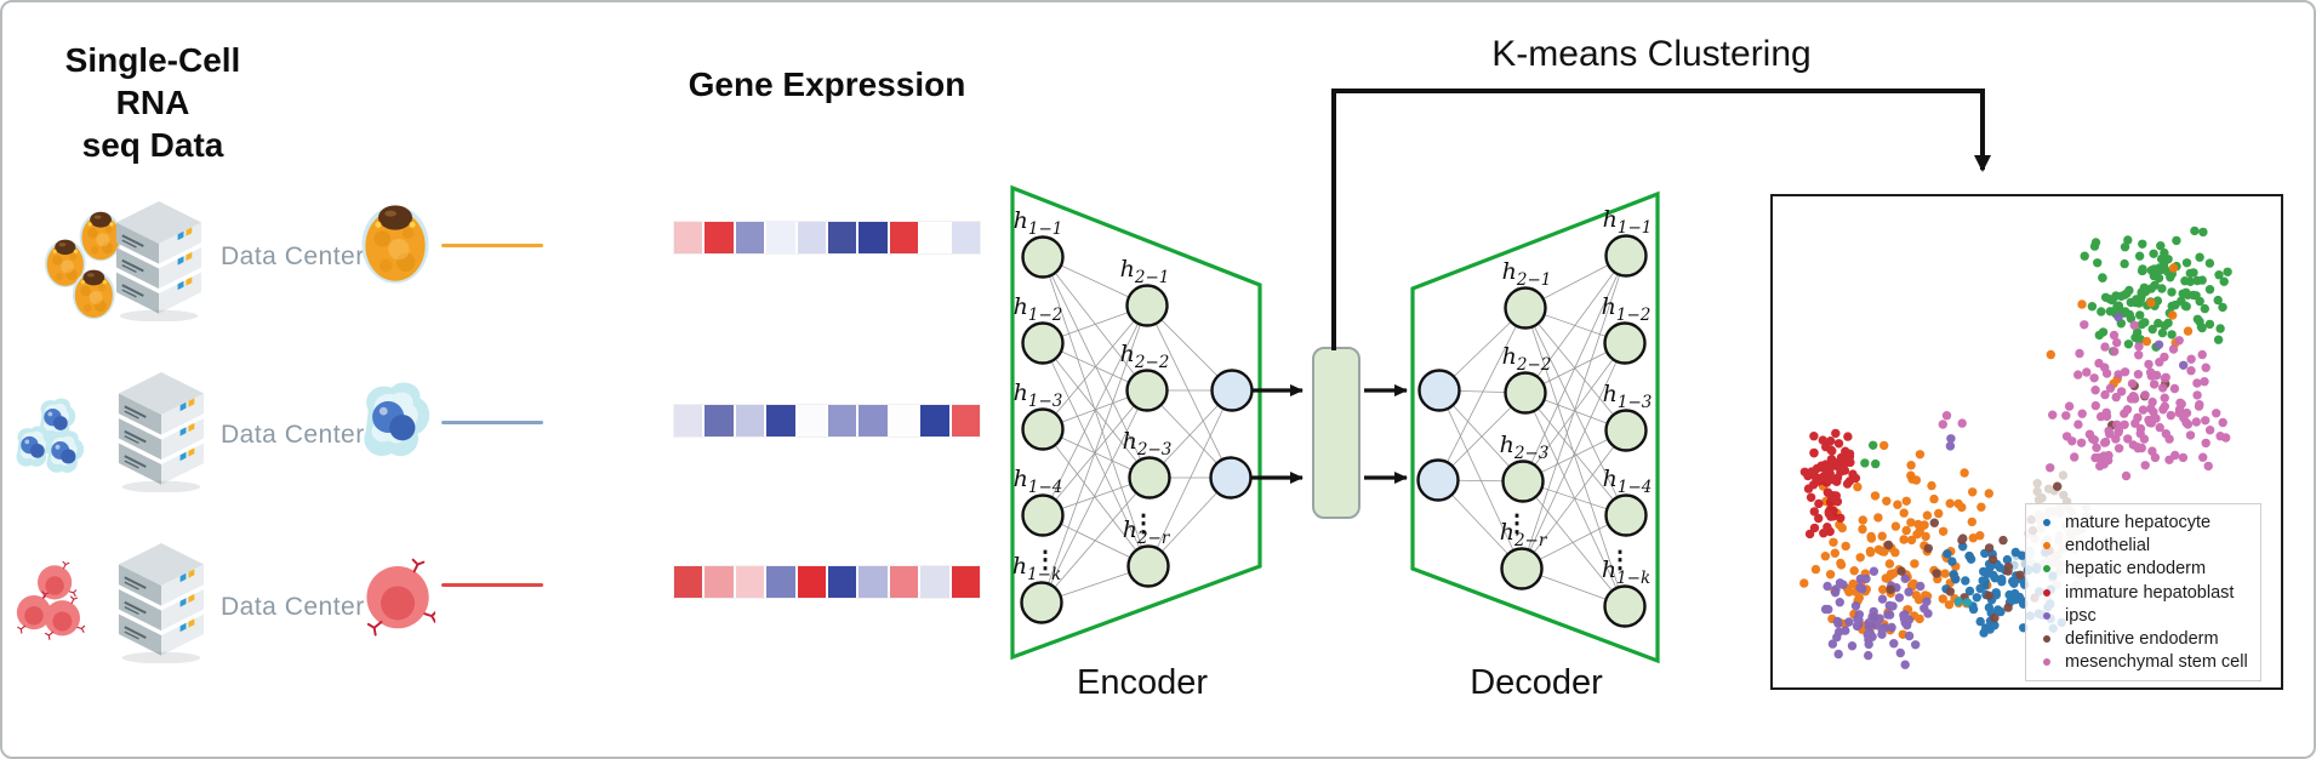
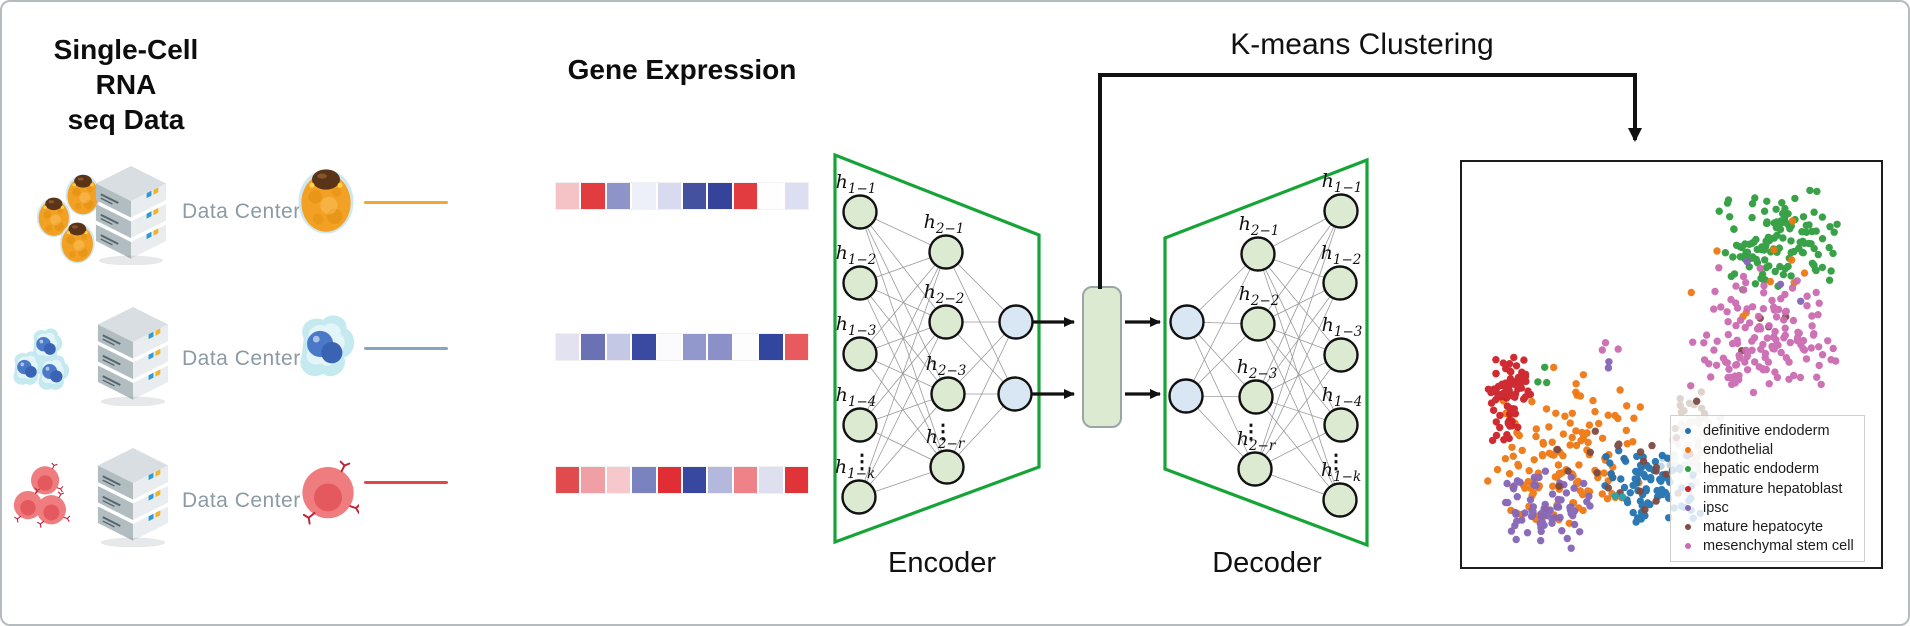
  Single-Cell RNA
  seq Data
  Data Center
  Data Center
  Data Center
  Gene Expression
  h1−1
  h1−2
  h1−3
  h1−4
  h1−k
  h2−1
  h2−2
  h2−3
  h2−r
  h2−1
  h2−2
  h2−3
  h2−r
  h1−1
  h1−2
  h1−3
  h1−4
  h1−k
  ⋮
  ⋮
  ⋮
  ⋮
  Encoder
  Decoder
  K-means Clustering
- mature hepatocyte
+ definitive endoderm
  endothelial
  hepatic endoderm
  immature hepatoblast
  ipsc
- definitive endoderm
+ mature hepatocyte
  mesenchymal stem cell
